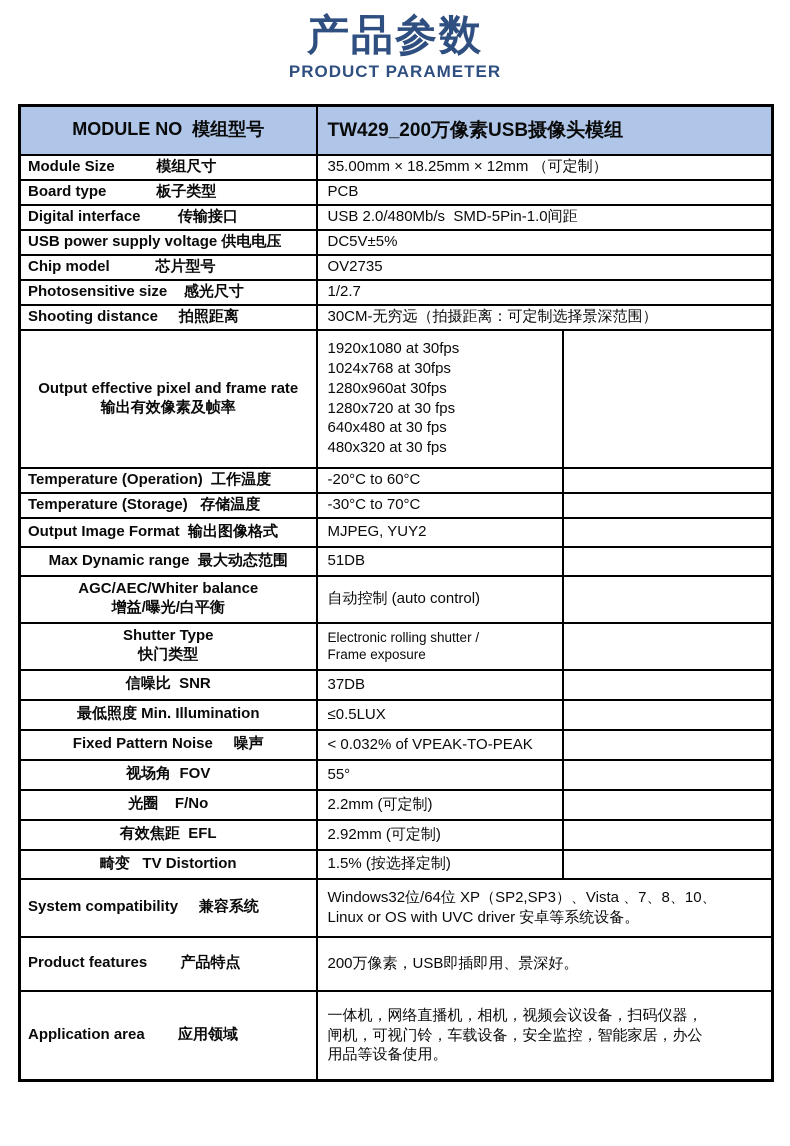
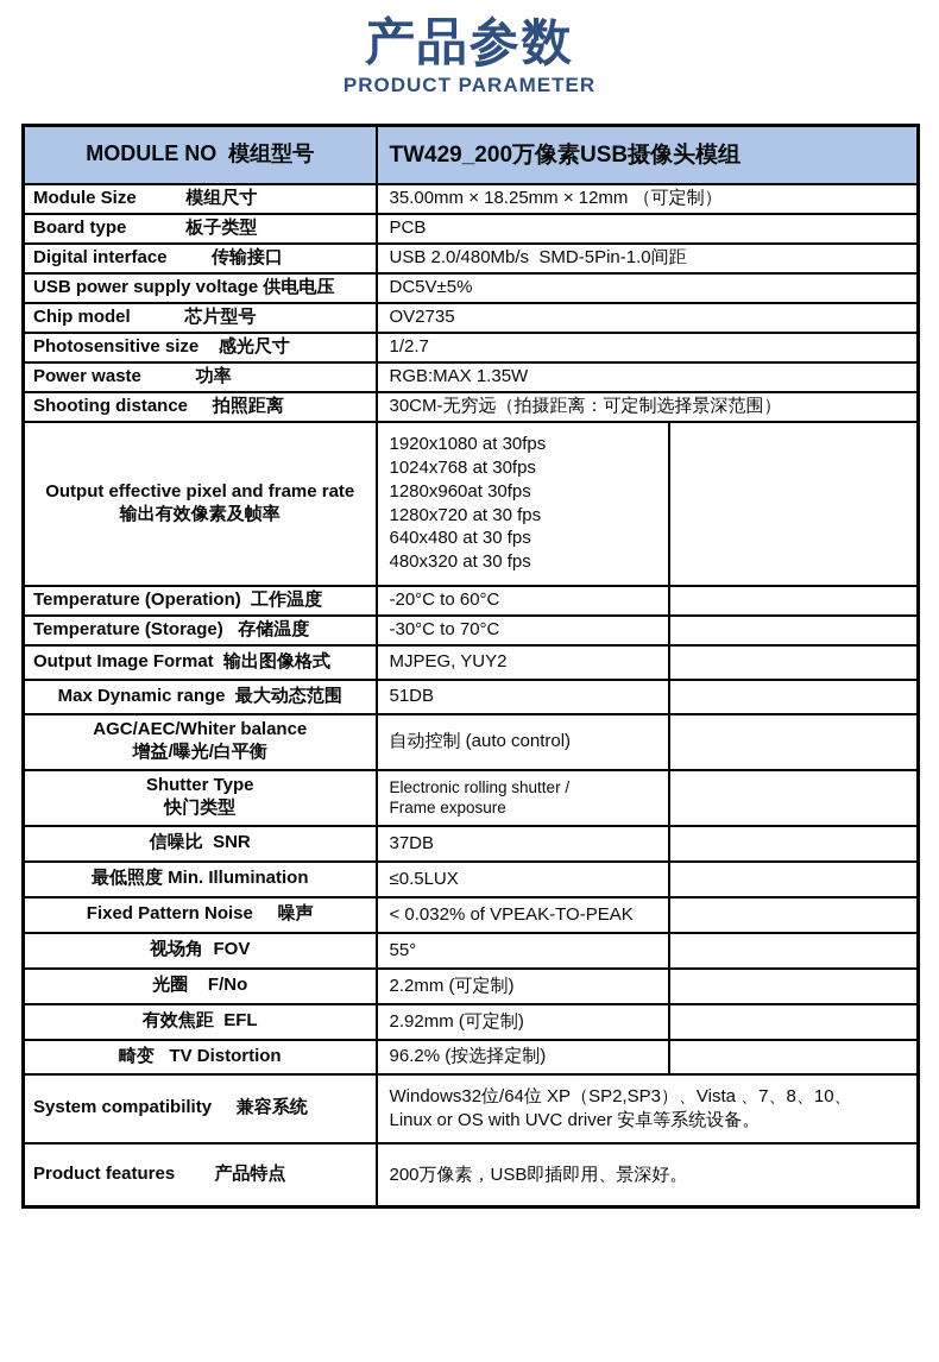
  产品参数
  PRODUCT PARAMETER
  MODULE NO 模组型号	TW429_200万像素USB摄像头模组
  Module Size 模组尺寸	35.00mm × 18.25mm × 12mm （可定制）
  Board type 板子类型	PCB
  Digital interface 传输接口	USB 2.0/480Mb/s SMD-5Pin-1.0间距
  USB power supply voltage 供电电压	DC5V±5%
  Chip model 芯片型号	OV2735
  Photosensitive size 感光尺寸	1/2.7
+ Power waste 功率	RGB:MAX 1.35W
  Shooting distance 拍照距离	30CM-无穷远（拍摄距离：可定制选择景深范围）
  Output effective pixel and frame rate 输出有效像素及帧率	1920x1080 at 30fps 1024x768 at 30fps 1280x960at 30fps 1280x720 at 30 fps 640x480 at 30 fps 480x320 at 30 fps
  Temperature (Operation) 工作温度	-20°C to 60°C
  Temperature (Storage) 存储温度	-30°C to 70°C
  Output Image Format 输出图像格式	MJPEG, YUY2
  Max Dynamic range 最大动态范围	51DB
  AGC/AEC/Whiter balance 增益/曝光/白平衡	自动控制 (auto control)
  Shutter Type 快门类型	Electronic rolling shutter / Frame exposure
  信噪比 SNR	37DB
  最低照度 Min. Illumination	≤0.5LUX
  Fixed Pattern Noise 噪声	< 0.032% of VPEAK-TO-PEAK
  视场角 FOV	55°
  光圈 F/No	2.2mm (可定制)
  有效焦距 EFL	2.92mm (可定制)
- 畸变 TV Distortion	1.5% (按选择定制)
+ 畸变 TV Distortion	96.2% (按选择定制)
  System compatibility 兼容系统	Windows32位/64位 XP（SP2,SP3）、Vista 、7、8、10、 Linux or OS with UVC driver 安卓等系统设备。
  Product features 产品特点	200万像素，USB即插即用、景深好。
- Application area 应用领域	一体机，网络直播机，相机，视频会议设备，扫码仪器， 闸机，可视门铃，车载设备，安全监控，智能家居，办公 用品等设备使用。
